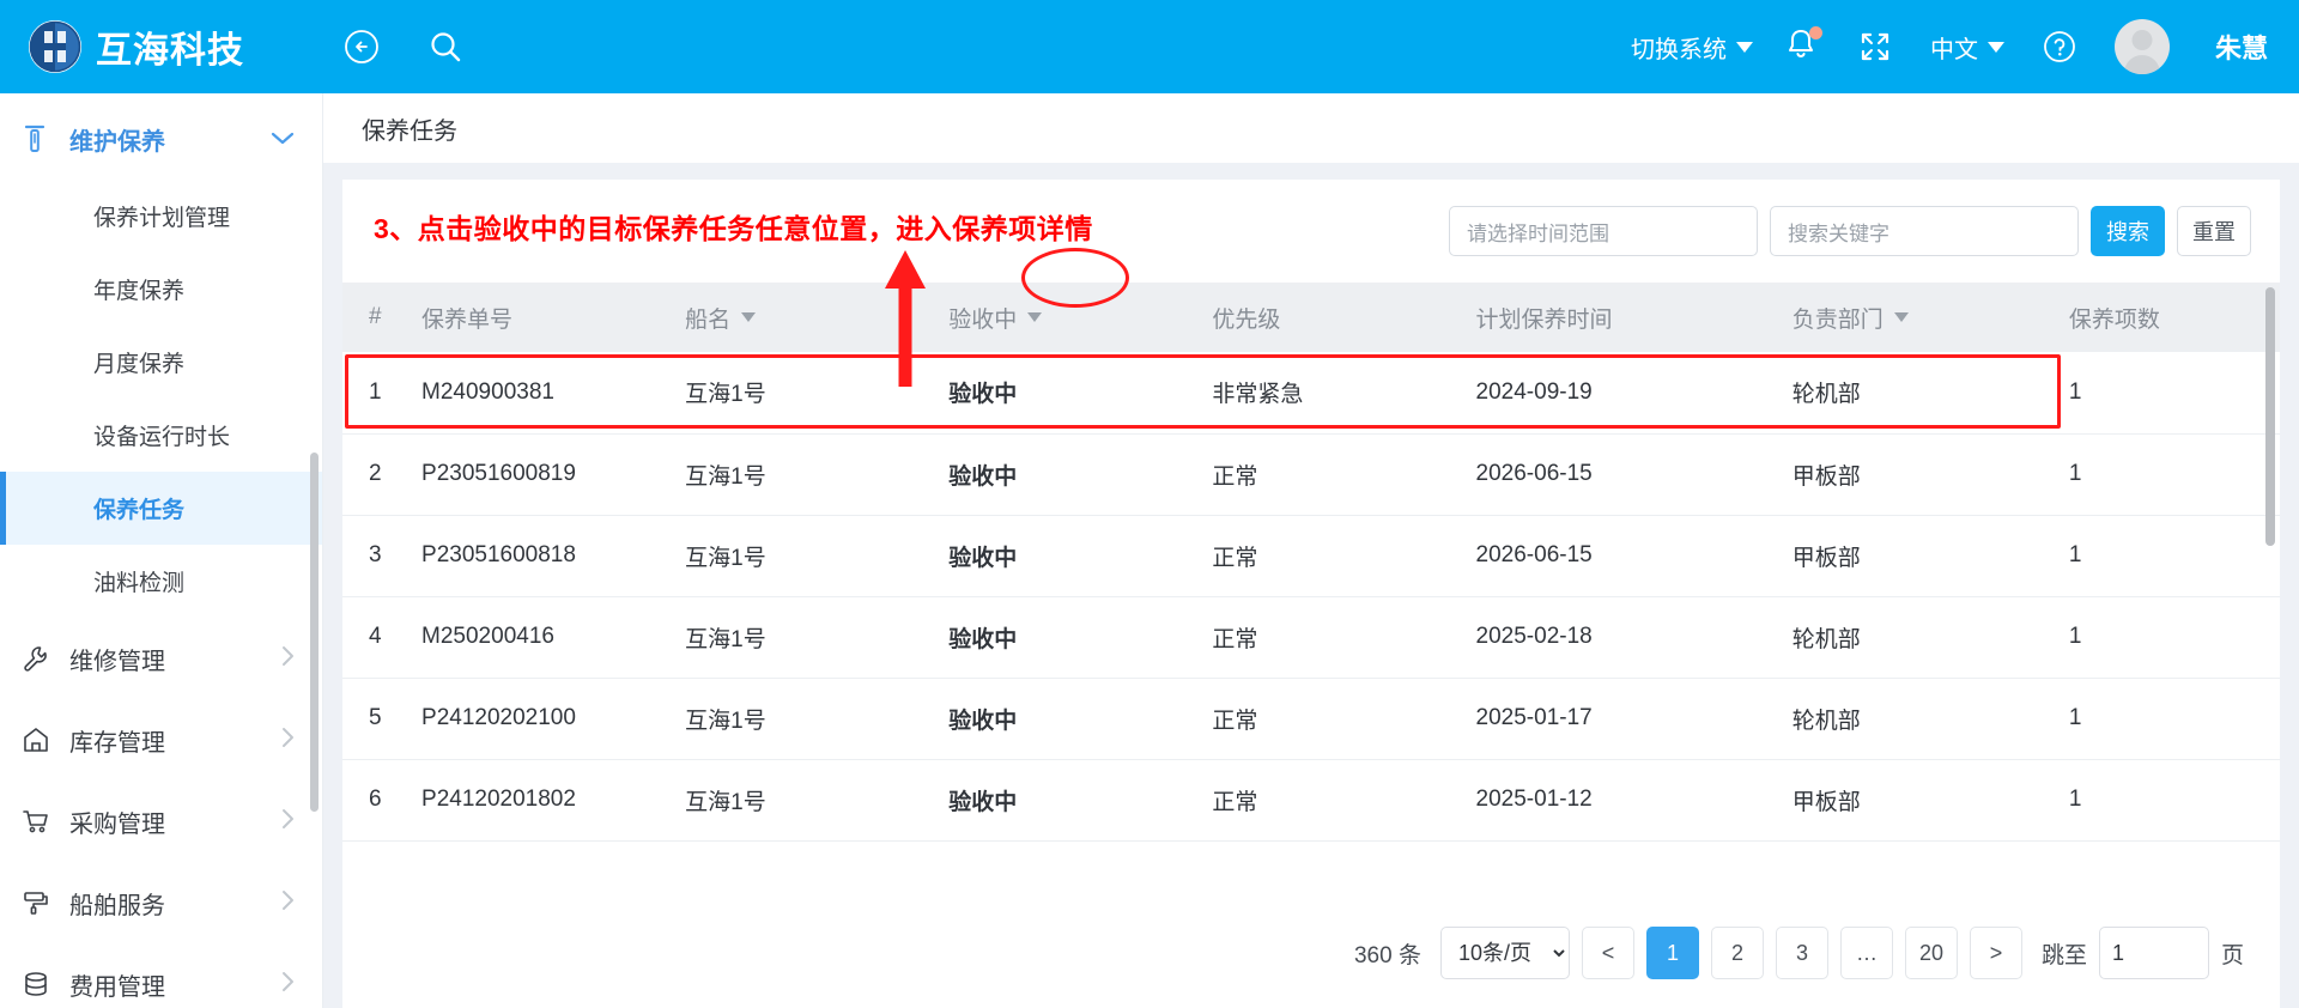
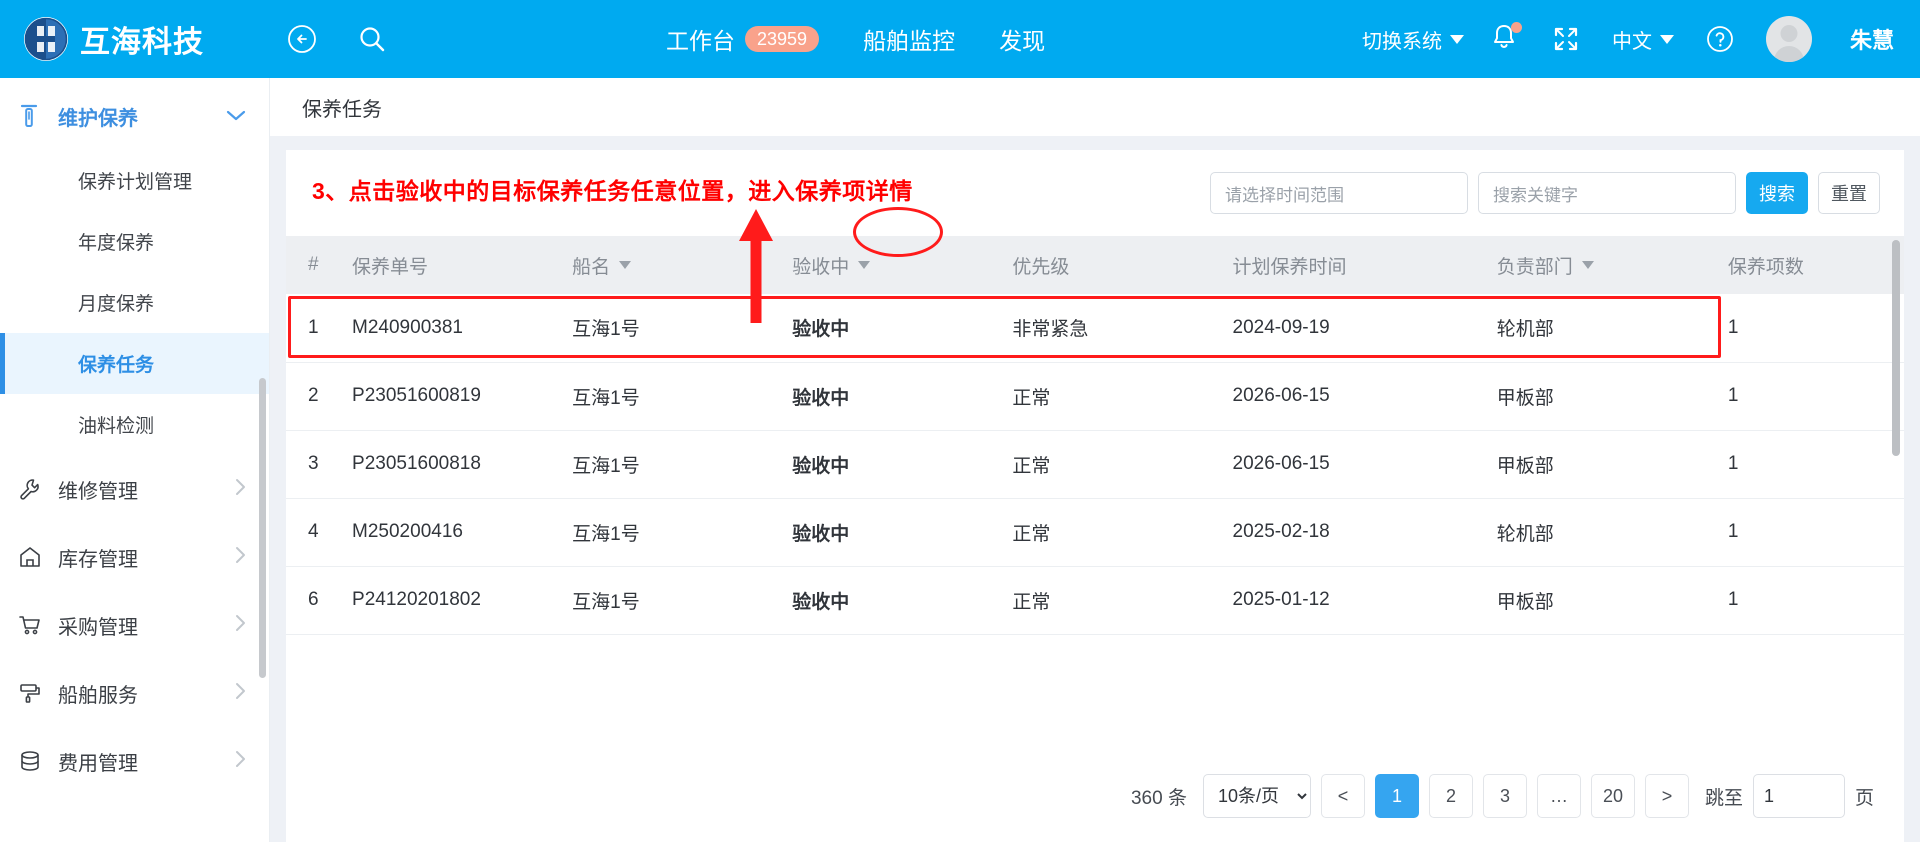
  互海科技
+ 工作台
+ 23959
+ 船舶监控
+ 发现
  切换系统
  中文
  朱慧
  维护保养
  保养计划管理
  年度保养
  月度保养
- 设备运行时长
  保养任务
  油料检测
  维修管理
  库存管理
  采购管理
  船舶服务
  费用管理
  保养任务
  3、点击验收中的目标保养任务任意位置，进入保养项详情
  请选择时间范围
  搜索关键字
  搜索
  重置
  #	保养单号	船名	验收中	优先级	计划保养时间	负责部门	保养项数
  1	M240900381	互海1号	验收中	非常紧急	2024-09-19	轮机部	1
  2	P23051600819	互海1号	验收中	正常	2026-06-15	甲板部	1
  3	P23051600818	互海1号	验收中	正常	2026-06-15	甲板部	1
  4	M250200416	互海1号	验收中	正常	2025-02-18	轮机部	1
- 5	P24120202100	互海1号	验收中	正常	2025-01-17	轮机部	1
  6	P24120201802	互海1号	验收中	正常	2025-01-12	甲板部	1
  360 条
  10条/页
  <
  1
  2
  3
  …
  20
  >
  跳至
  1
  页
